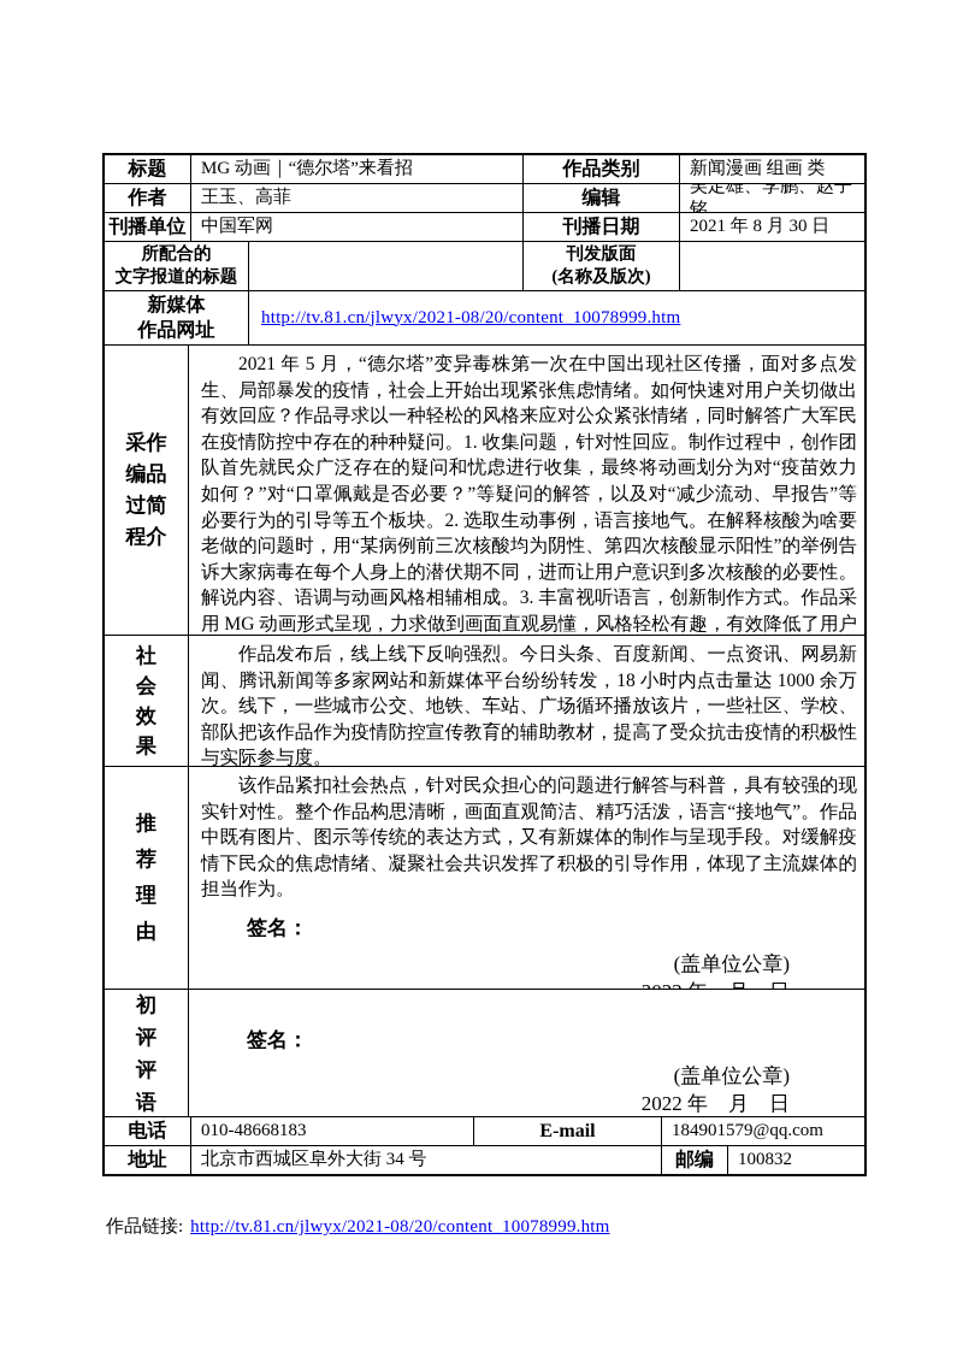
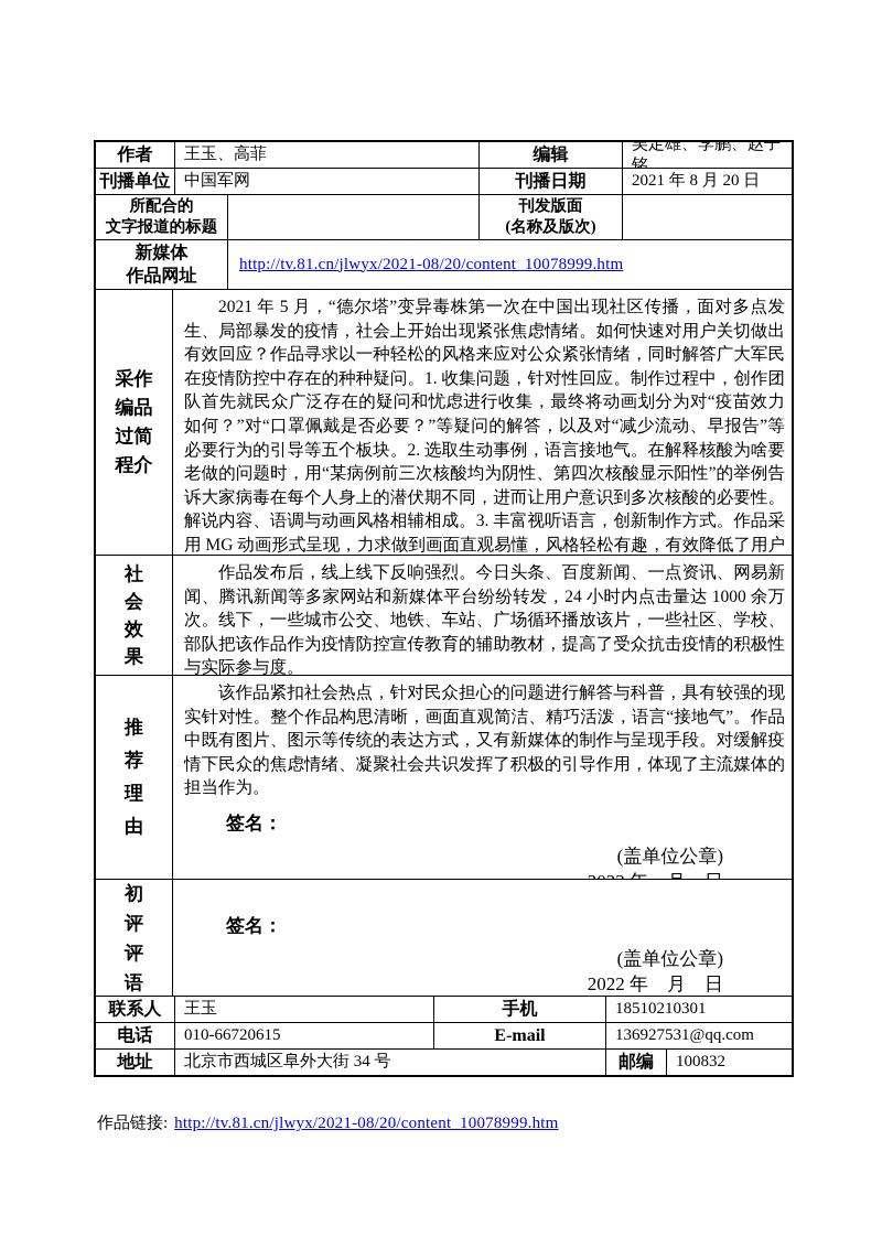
- 标题
- MG 动画｜“德尔塔”来看招
- 作品类别
- 新闻漫画 组画 类
  作者
  王玉、高菲
  编辑
  吴定雄、李鹏、赵子铭
  刊播单位
  中国军网
  刊播日期
- 2021 年 8 月 30 日
+ 2021 年 8 月 20 日
  所配合的
  文字报道的标题
  刊发版面
  (名称及版次)
  新媒体
  作品网址
  http://tv.81.cn/jlwyx/2021-08/20/content_10078999.htm
  采作
  编品
  过简
  程介
  2021 年 5 月，“德尔塔”变异毒株第一次在中国出现社区传播，面对多点发生、局部暴发的疫情，社会上开始出现紧张焦虑情绪。如何快速对用户关切做出有效回应？作品寻求以一种轻松的风格来应对公众紧张情绪，同时解答广大军民在疫情防控中存在的种种疑问。1. 收集问题，针对性回应。制作过程中，创作团队首先就民众广泛存在的疑问和忧虑进行收集，最终将动画划分为对“疫苗效力如何？”对“口罩佩戴是否必要？”等疑问的解答，以及对“减少流动、早报告”等必要行为的引导等五个板块。2. 选取生动事例，语言接地气。在解释核酸为啥要老做的问题时，用“某病例前三次核酸均为阴性、第四次核酸显示阳性”的举例告诉大家病毒在每个人身上的潜伏期不同，进而让用户意识到多次核酸的必要性。解说内容、语调与动画风格相辅相成。3. 丰富视听语言，创新制作方式。作品采用 MG 动画形式呈现，力求做到画面直观易懂，风格轻松有趣，有效降低了用户
  社
  会
  效
  果
- 作品发布后，线上线下反响强烈。今日头条、百度新闻、一点资讯、网易新闻、腾讯新闻等多家网站和新媒体平台纷纷转发，18 小时内点击量达 1000 余万次。线下，一些城市公交、地铁、车站、广场循环播放该片，一些社区、学校、部队把该作品作为疫情防控宣传教育的辅助教材，提高了受众抗击疫情的积极性与实际参与度。
+ 作品发布后，线上线下反响强烈。今日头条、百度新闻、一点资讯、网易新闻、腾讯新闻等多家网站和新媒体平台纷纷转发，24 小时内点击量达 1000 余万次。线下，一些城市公交、地铁、车站、广场循环播放该片，一些社区、学校、部队把该作品作为疫情防控宣传教育的辅助教材，提高了受众抗击疫情的积极性与实际参与度。
  推
  荐
  理
  由
  该作品紧扣社会热点，针对民众担心的问题进行解答与科普，具有较强的现实针对性。整个作品构思清晰，画面直观简洁、精巧活泼，语言“接地气”。作品中既有图片、图示等传统的表达方式，又有新媒体的制作与呈现手段。对缓解疫情下民众的焦虑情绪、凝聚社会共识发挥了积极的引导作用，体现了主流媒体的担当作为。
  签名：
  (盖单位公章)
  初
  评
  评
  语
  签名：
  (盖单位公章)
  2022 年 月 日
+ 联系人
+ 王玉
+ 手机
+ 18510210301
  电话
- 010-48668183
+ 010-66720615
  E-mail
- 184901579@qq.com
+ 136927531@qq.com
  地址
  北京市西城区阜外大街 34 号
  邮编
  100832
  作品链接: http://tv.81.cn/jlwyx/2021-08/20/content_10078999.htm
